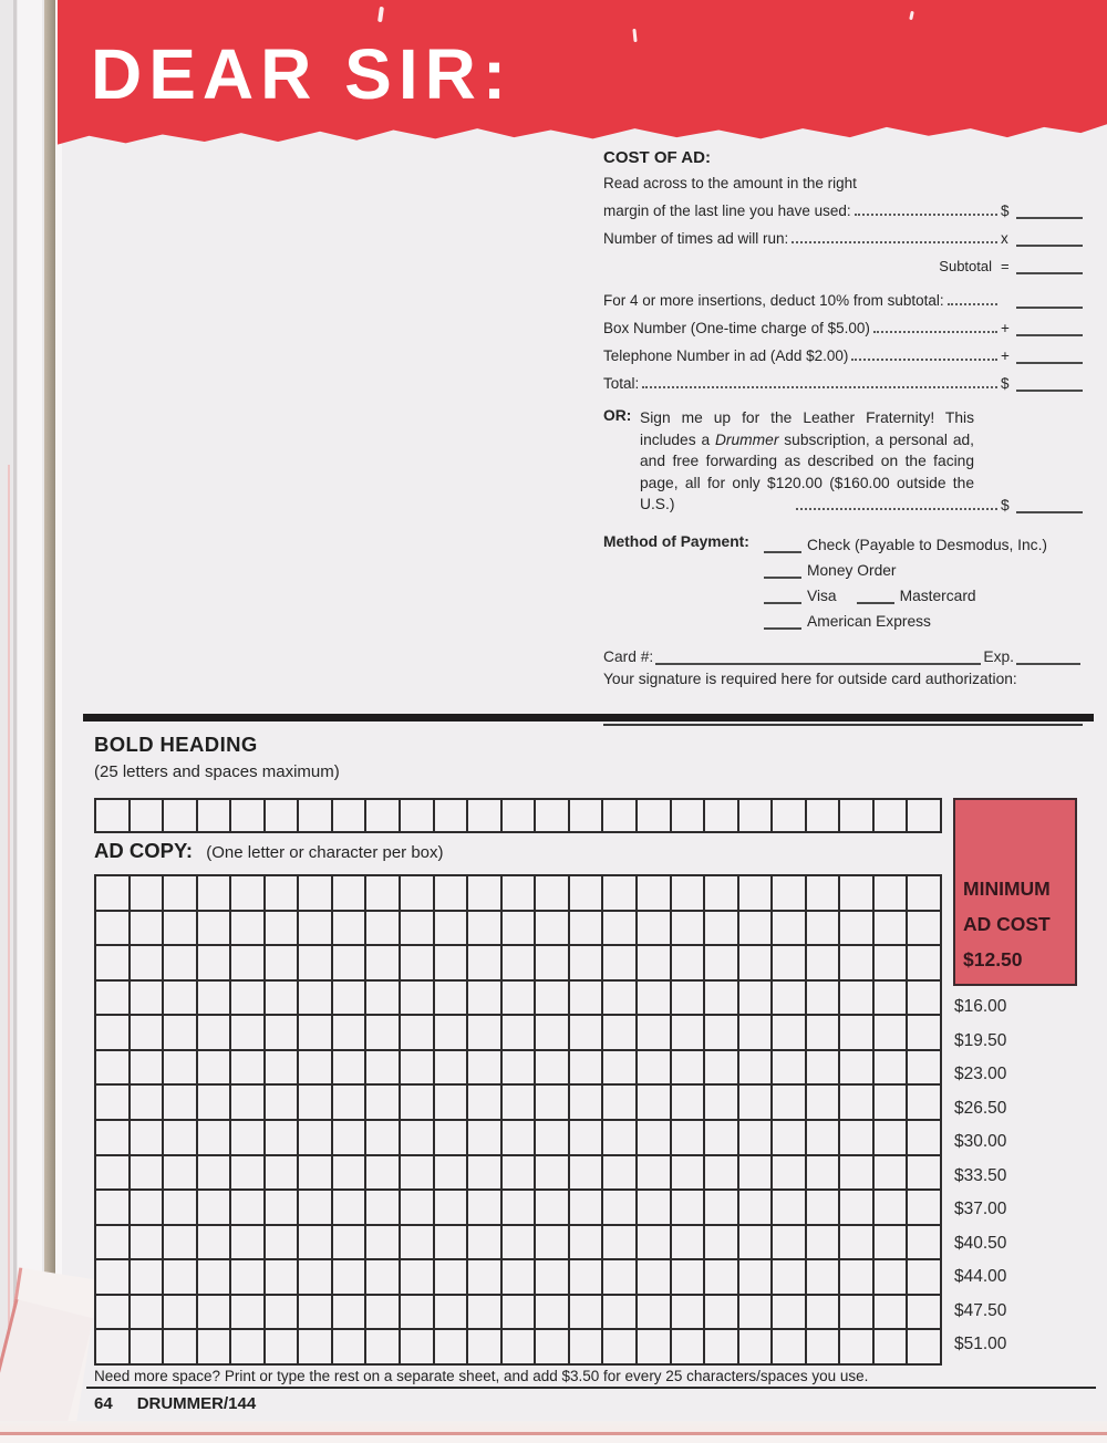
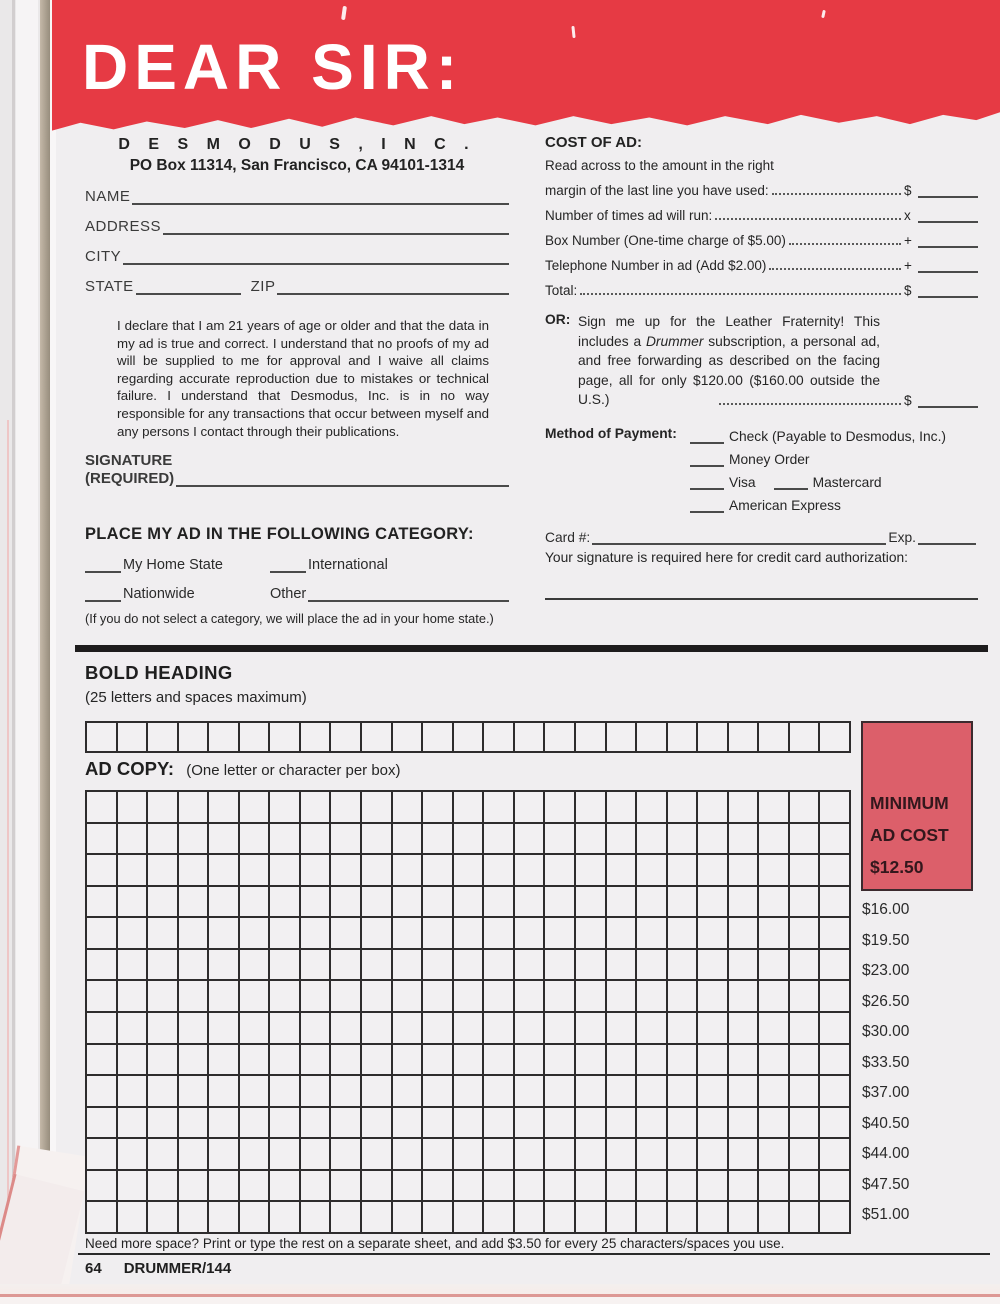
  DEAR SIR:
+ D E S M O D U S , I N C .
+ PO Box 11314, San Francisco, CA 94101-1314
+ NAME
+ ADDRESS
+ CITY
+ STATE
+ ZIP
+ I declare that I am 21 years of age or older and that the data in my ad is true and correct. I understand that no proofs of my ad will be supplied to me for approval and I waive all claims regarding accurate reproduction due to mistakes or technical failure. I understand that Desmodus, Inc. is in no way responsible for any transactions that occur between myself and any persons I contact through their publications.
+ SIGNATURE
+ (REQUIRED)
+ PLACE MY AD IN THE FOLLOWING CATEGORY:
+ My Home State
+ International
+ Nationwide
+ Other
+ (If you do not select a category, we will place the ad in your home state.)
  COST OF AD:
  Read across to the amount in the right
  margin of the last line you have used:
  $
  Number of times ad will run:
  x
- Subtotal
- =
- For 4 or more insertions, deduct 10% from subtotal:
  Box Number (One-time charge of $5.00)
  +
  Telephone Number in ad (Add $2.00)
  +
  Total:
  $
  OR:
  Sign me up for the Leather Fraternity! This includes a Drummer subscription, a personal ad, and free forwarding as described on the facing page, all for only $120.00 ($160.00 outside the U.S.)
  $
  Method of Payment:
  Check (Payable to Desmodus, Inc.)
  Money Order
  Visa
  Mastercard
  American Express
  Card #:
  Exp.
- Your signature is required here for outside card authorization:
+ Your signature is required here for credit card authorization:
  BOLD HEADING
  (25 letters and spaces maximum)
  AD COPY: (One letter or character per box)
  MINIMUM
  AD COST
  $12.50
  $16.00
  $19.50
  $23.00
  $26.50
  $30.00
  $33.50
  $37.00
  $40.50
  $44.00
  $47.50
  $51.00
  Need more space? Print or type the rest on a separate sheet, and add $3.50 for every 25 characters/spaces you use.
  64
  DRUMMER/144
